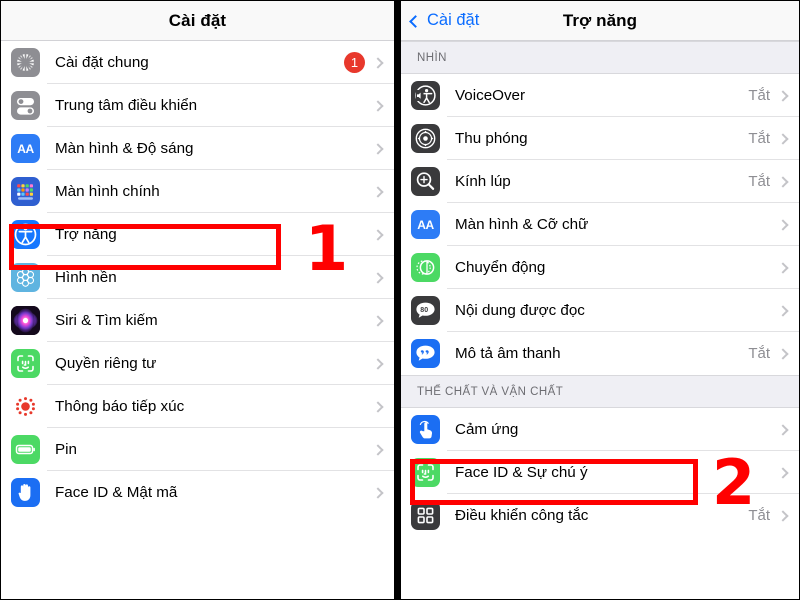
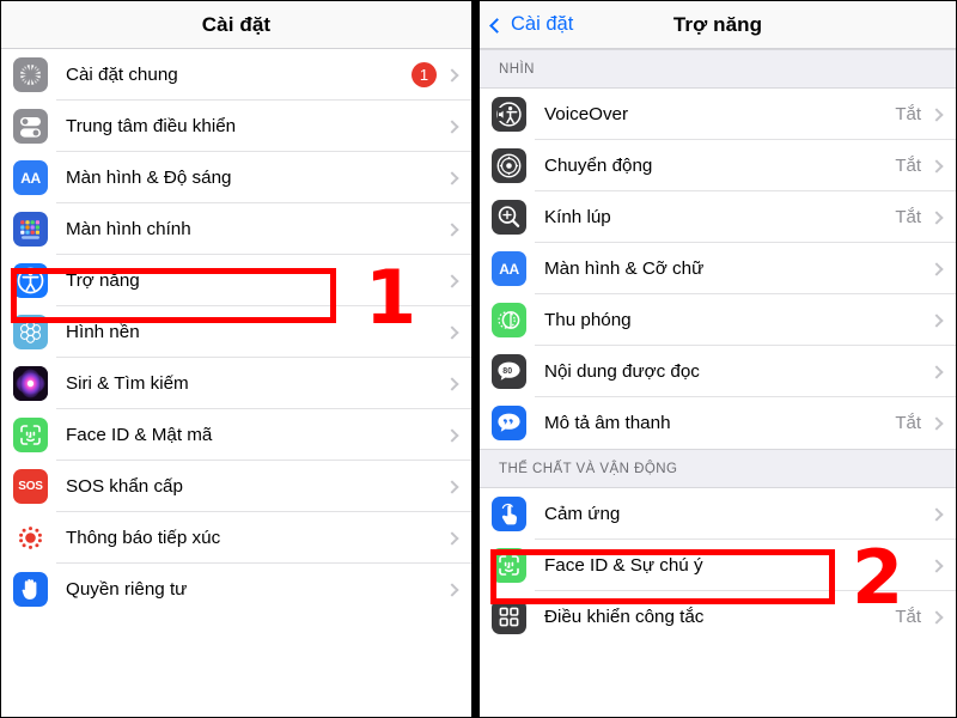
  Cài đặt
  Cài đặt chung
  1
  Trung tâm điều khiển
  AA
  Màn hình & Độ sáng
  Màn hình chính
  Trợ năng
  Hình nền
  Siri & Tìm kiếm
- Quyền riêng tư
+ Face ID & Mật mã
+ SOS
+ SOS khẩn cấp
  Thông báo tiếp xúc
- Pin
- Face ID & Mật mã
+ Quyền riêng tư
  Cài đặt
  Trợ năng
  NHÌN
  VoiceOver
  Tắt
- Thu phóng
+ Chuyển động
  Tắt
  Kính lúp
  Tắt
  AA
  Màn hình & Cỡ chữ
- Chuyển động
+ Thu phóng
  Nội dung được đọc
  Mô tả âm thanh
  Tắt
- THỂ CHẤT VÀ VẬN CHẤT
+ THỂ CHẤT VÀ VẬN ĐỘNG
  Cảm ứng
  Face ID & Sự chú ý
  Điều khiển công tắc
  Tắt
  1
  2
